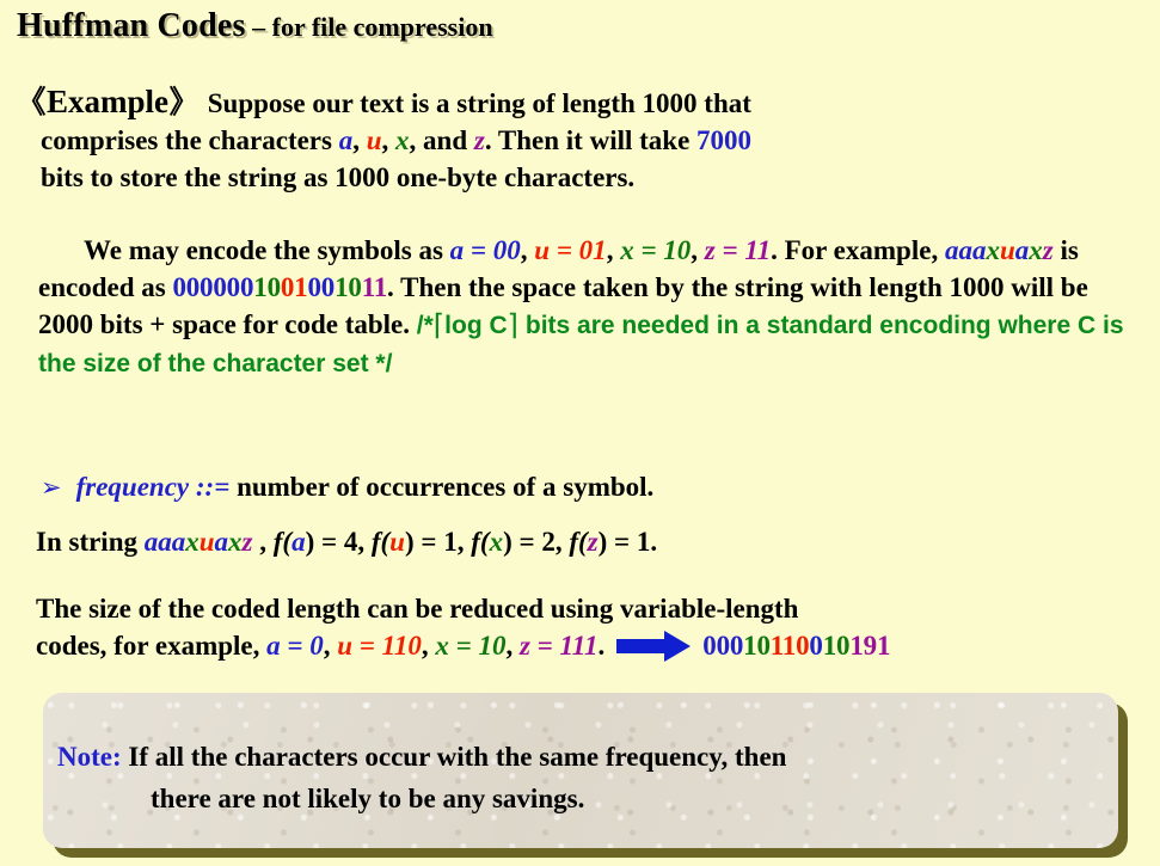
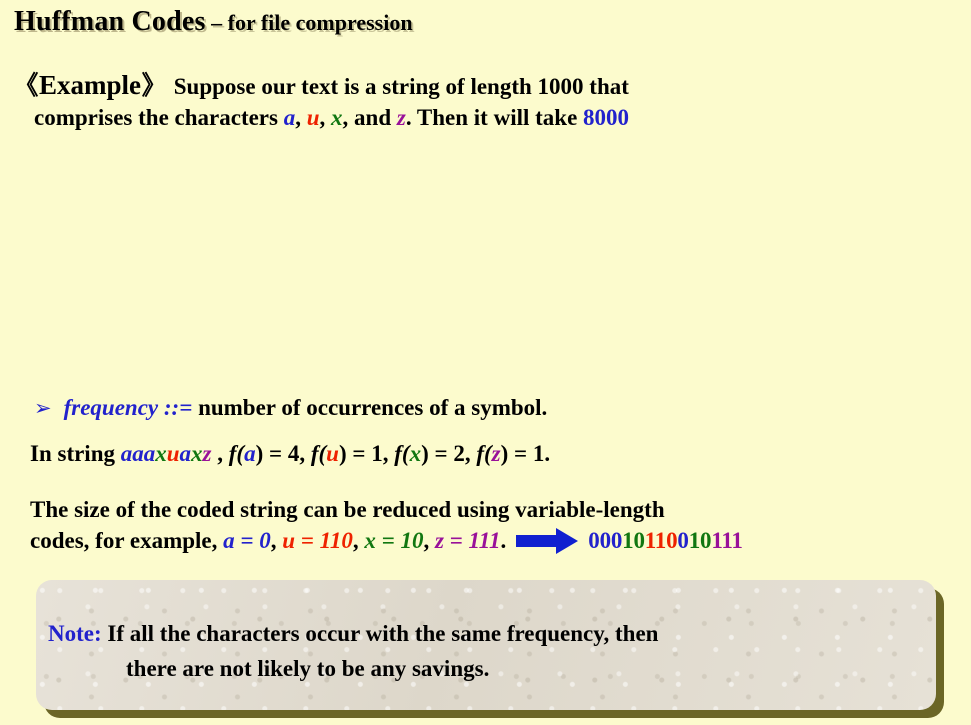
  Huffman Codes – for file compression
  《Example》 Suppose our text is a string of length 1000 that
- comprises the characters a, u, x, and z. Then it will take 7000
+ comprises the characters a, u, x, and z. Then it will take 8000
- bits to store the string as 1000 one-byte characters.
- We may encode the symbols as a = 00, u = 01, x = 10, z = 11. For example, aaaxuaxz is encoded as 0000001001001011. Then the space taken by the string with length 1000 will be 2000 bits + space for code table. /*⌈log C⌉ bits are needed in a standard encoding where C is the size of the character set */
  ➢ frequency ::= number of occurrences of a symbol.
  In string aaaxuaxz , f(a) = 4, f(u) = 1, f(x) = 2, f(z) = 1.
- The size of the coded length can be reduced using variable-length
+ The size of the coded string can be reduced using variable-length
- codes, for example, a = 0, u = 110, x = 10, z = 111. 00010110010191
+ codes, for example, a = 0, u = 110, x = 10, z = 111. 00010110010111
  Note: If all the characters occur with the same frequency, then
  there are not likely to be any savings.
